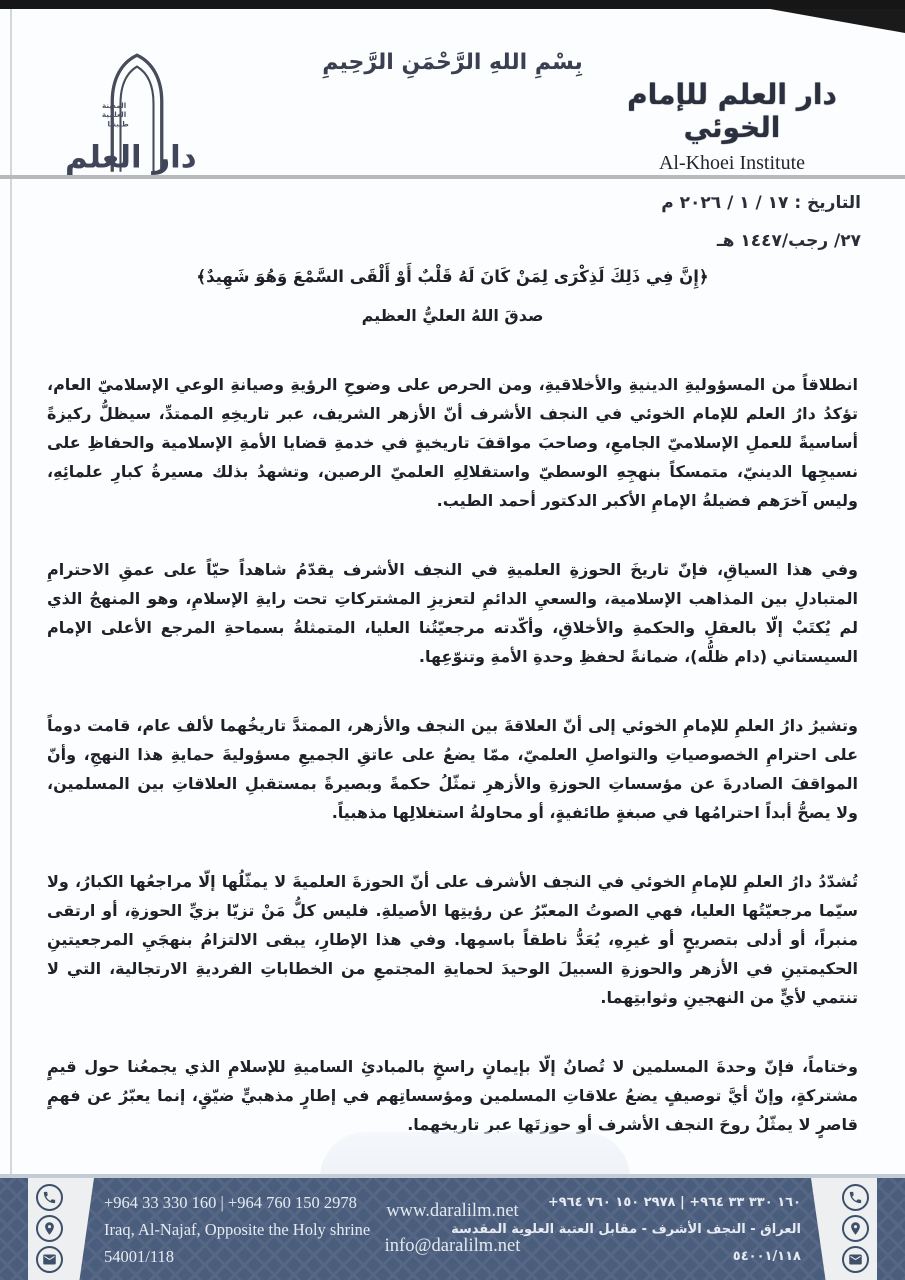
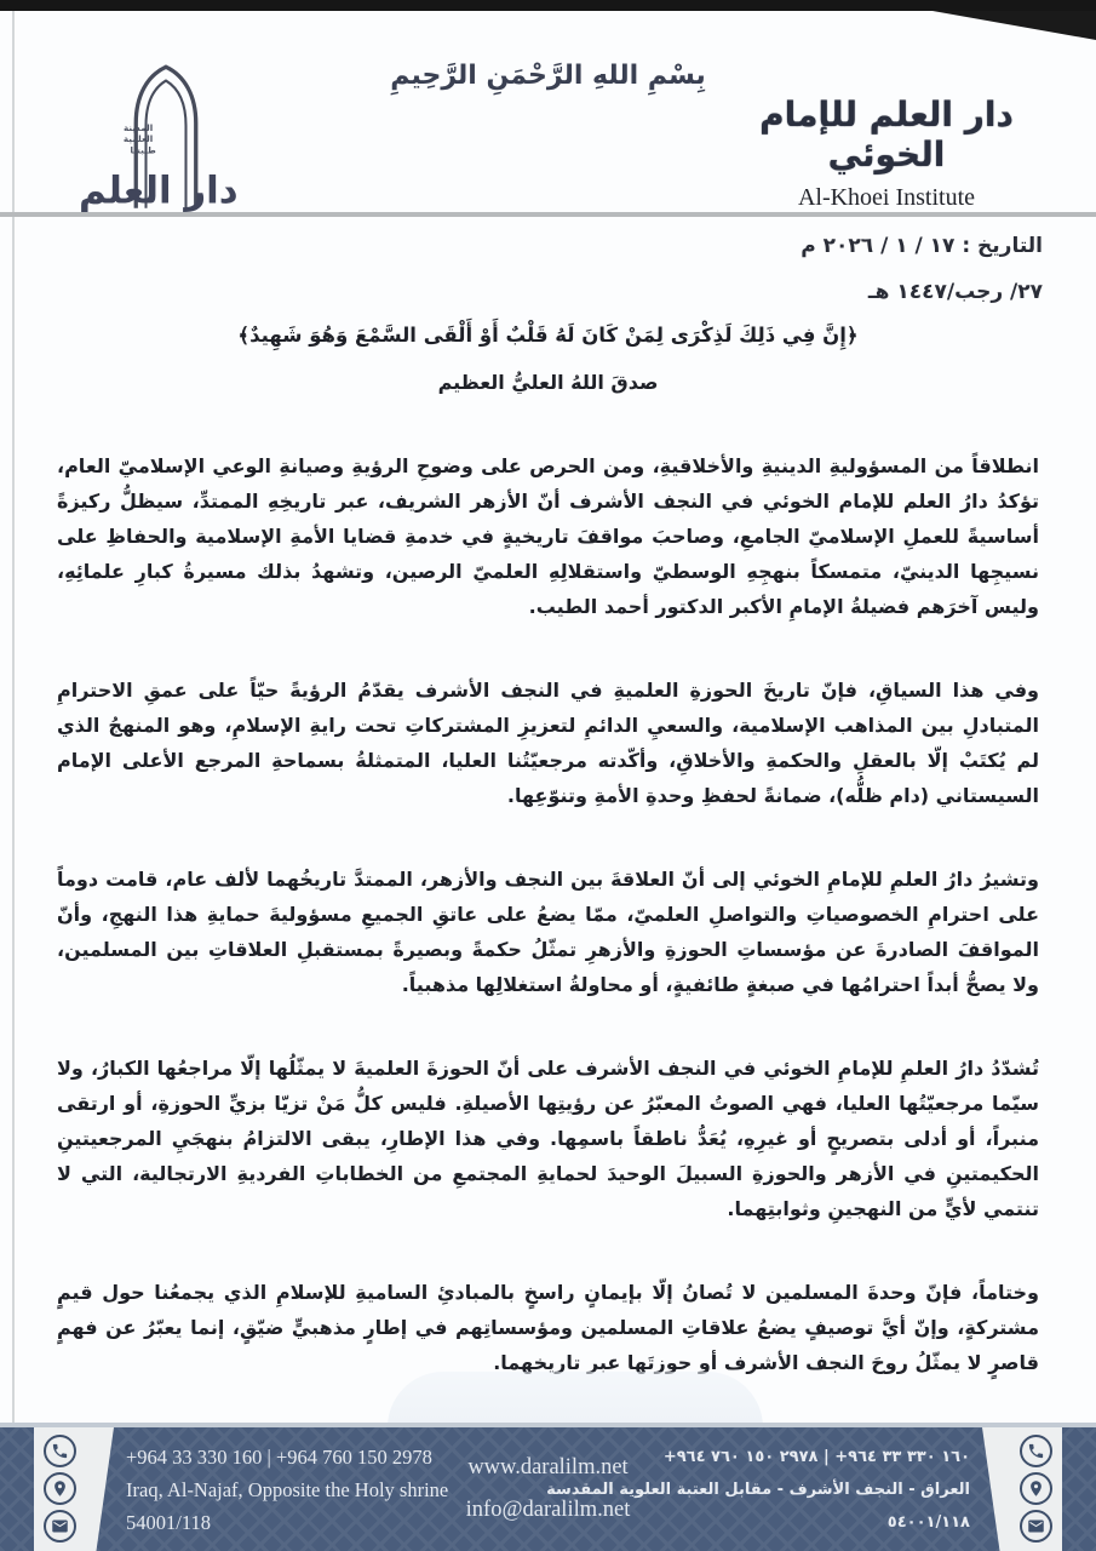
  المدينة العلمية طيبتنا
  دار العلم
  بِسْمِ اللهِ الرَّحْمَنِ الرَّحِيمِ
  دار العلم للإمام الخوئي
  Al-Khoei Institute
  التاريخ : ١٧ / ١ / ٢٠٢٦ م
  ٢٧/ رجب/١٤٤٧ هـ
  ﴿إِنَّ فِي ذَلِكَ لَذِكْرَى لِمَنْ كَانَ لَهُ قَلْبٌ أَوْ أَلْقَى السَّمْعَ وَهُوَ شَهِيدٌ﴾
  صدقَ اللهُ العليُّ العظيم
  انطلاقاً من المسؤوليةِ الدينيةِ والأخلاقيةِ، ومن الحرص على وضوحِ الرؤيةِ وصيانةِ الوعي الإسلاميّ العام، تؤكدُ دارُ العلم للإمام الخوئي في النجف الأشرف أنّ الأزهر الشريف، عبر تاريخِهِ الممتدِّ، سيظلُّ ركيزةً أساسيةً للعملِ الإسلاميّ الجامعِ، وصاحبَ مواقفَ تاريخيةٍ في خدمةِ قضايا الأمةِ الإسلامية والحفاظِ على نسيجِها الدينيّ، متمسكاً بنهجِهِ الوسطيّ واستقلالِهِ العلميّ الرصين، وتشهدُ بذلك مسيرةُ كبارِ علمائِهِ، وليس آخرَهم فضيلةُ الإمامِ الأكبر الدكتور أحمد الطيب.
- وفي هذا السياقِ، فإنّ تاريخَ الحوزةِ العلميةِ في النجف الأشرف يقدّمُ شاهداً حيّاً على عمقِ الاحترامِ المتبادلِ بين المذاهب الإسلامية، والسعيِ الدائمِ لتعزيزِ المشتركاتِ تحت رايةِ الإسلامِ، وهو المنهجُ الذي لم يُكتَبْ إلّا بالعقلِ والحكمةِ والأخلاقِ، وأكّدته مرجعيّتُنا العليا، المتمثلةُ بسماحةِ المرجع الأعلى الإمام السيستاني (دام ظلُّه)، ضمانةً لحفظِ وحدةِ الأمةِ وتنوّعِها.
+ وفي هذا السياقِ، فإنّ تاريخَ الحوزةِ العلميةِ في النجف الأشرف يقدّمُ الرؤيةً حيّاً على عمقِ الاحترامِ المتبادلِ بين المذاهب الإسلامية، والسعيِ الدائمِ لتعزيزِ المشتركاتِ تحت رايةِ الإسلامِ، وهو المنهجُ الذي لم يُكتَبْ إلّا بالعقلِ والحكمةِ والأخلاقِ، وأكّدته مرجعيّتُنا العليا، المتمثلةُ بسماحةِ المرجع الأعلى الإمام السيستاني (دام ظلُّه)، ضمانةً لحفظِ وحدةِ الأمةِ وتنوّعِها.
  وتشيرُ دارُ العلمِ للإمامِ الخوئي إلى أنّ العلاقةَ بين النجف والأزهر، الممتدَّ تاريخُهما لألف عام، قامت دوماً على احترامِ الخصوصياتِ والتواصلِ العلميّ، ممّا يضعُ على عاتقِ الجميعِ مسؤوليةَ حمايةِ هذا النهجِ، وأنّ المواقفَ الصادرةَ عن مؤسساتِ الحوزةِ والأزهرِ تمثّلُ حكمةً وبصيرةً بمستقبلِ العلاقاتِ بين المسلمين، ولا يصحُّ أبداً احترامُها في صبغةٍ طائفيةٍ، أو محاولةُ استغلالِها مذهبياً.
  تُشدّدُ دارُ العلمِ للإمامِ الخوئي في النجف الأشرف على أنّ الحوزةَ العلميةَ لا يمثّلُها إلّا مراجعُها الكبارُ، ولا سيّما مرجعيّتُها العليا، فهي الصوتُ المعبّرُ عن رؤيتِها الأصيلةِ. فليس كلُّ مَنْ تزيّا بزيِّ الحوزةِ، أو ارتقى منبراً، أو أدلى بتصريحٍ أو غيرِهِ، يُعَدُّ ناطقاً باسمِها. وفي هذا الإطارِ، يبقى الالتزامُ بنهجَيِ المرجعيتينِ الحكيمتينِ في الأزهر والحوزةِ السبيلَ الوحيدَ لحمايةِ المجتمعِ من الخطاباتِ الفرديةِ الارتجالية، التي لا تنتمي لأيٍّ من النهجينِ وثوابتِهما.
  وختاماً، فإنّ وحدةَ المسلمين لا تُصانُ إلّا بإيمانٍ راسخٍ بالمبادئِ الساميةِ للإسلامِ الذي يجمعُنا حول قيمٍ مشتركةٍ، وإنّ أيَّ توصيفٍ يضعُ علاقاتِ المسلمين ومؤسساتِهم في إطارٍ مذهبيٍّ ضيّقٍ، إنما يعبّرُ عن فهمٍ قاصرٍ لا يمثّلُ روحَ النجف الأشرف أو حوزتَها عبر تاريخهما.
  +964 33 330 160 | +964 760 150 2978
  Iraq, Al-Najaf, Opposite the Holy shrine
  54001/118
  www.daralilm.net
  info@daralilm.net
  +٩٦٤ ٧٦٠ ١٥٠ ٢٩٧٨ | +٩٦٤ ٣٣ ٣٣٠ ١٦٠
  العراق - النجف الأشرف - مقابل العتبة العلوية المقدسة
  ٥٤٠٠١/١١٨
